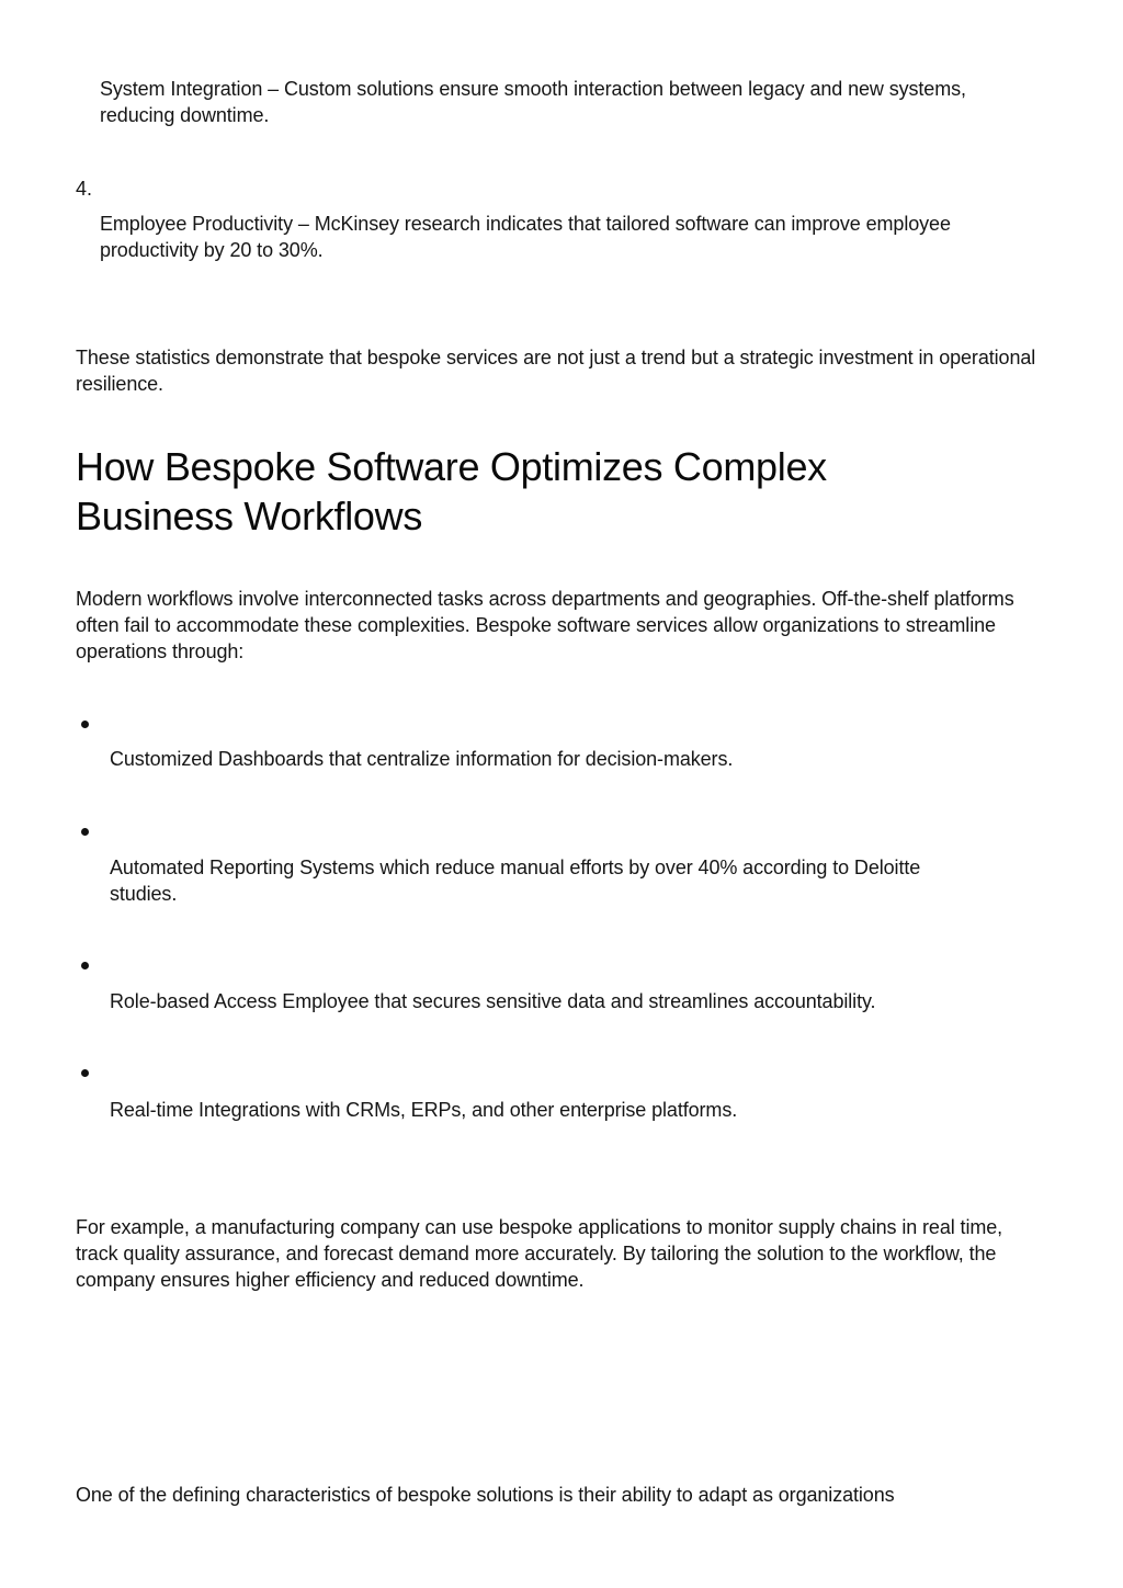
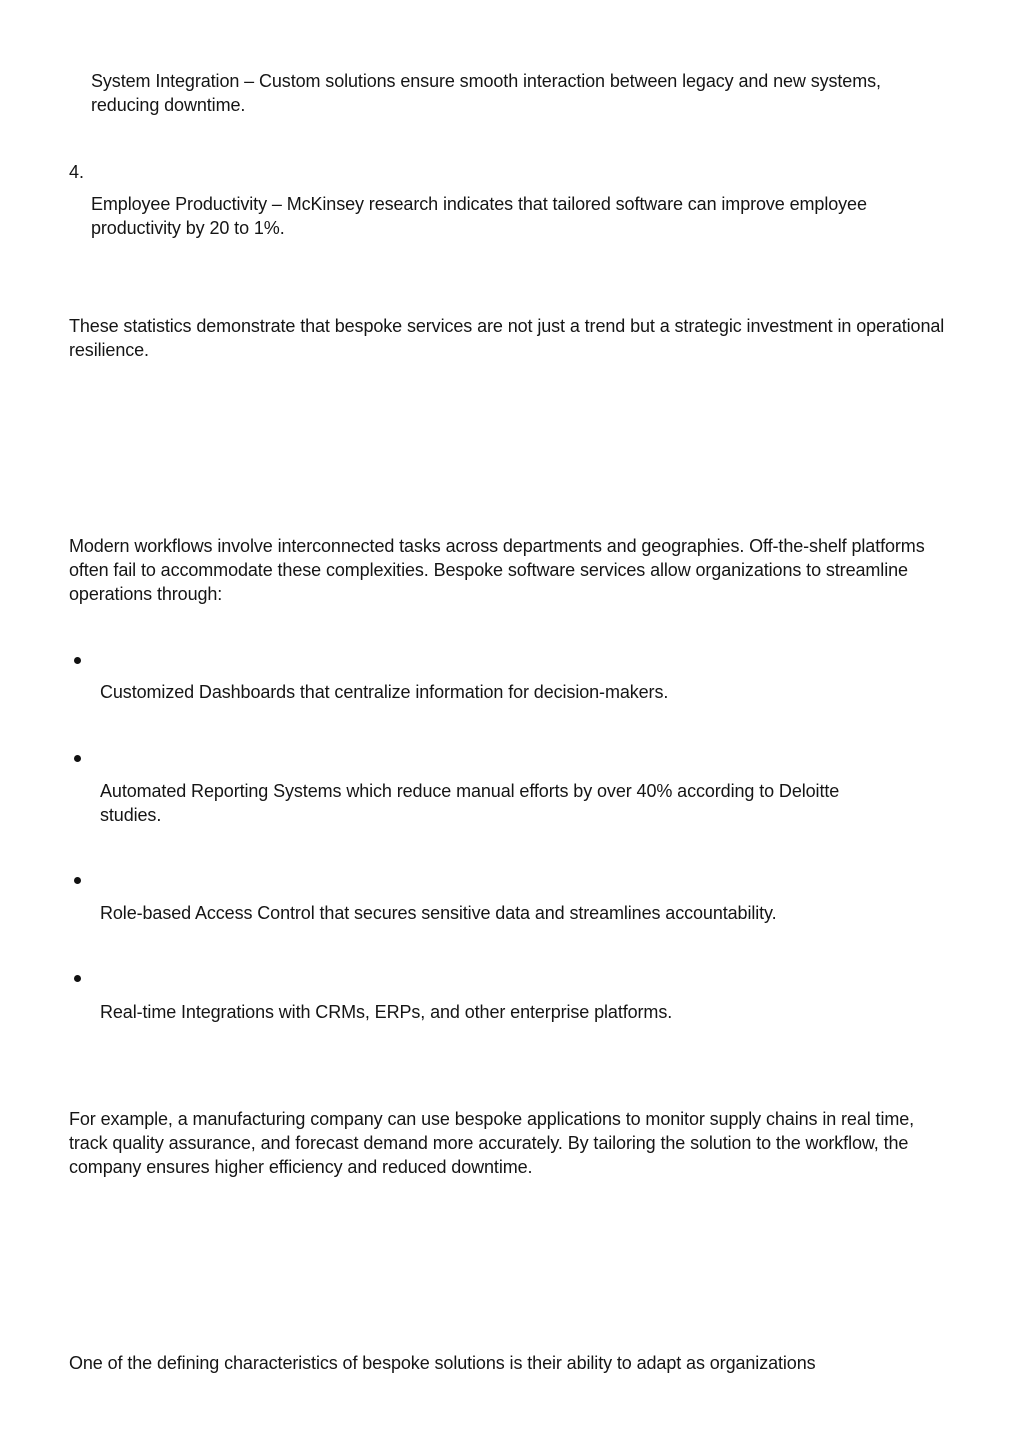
  System Integration – Custom solutions ensure smooth interaction between legacy and new systems, reducing downtime.
  4.
- Employee Productivity – McKinsey research indicates that tailored software can improve employee productivity by 20 to 30%.
+ Employee Productivity – McKinsey research indicates that tailored software can improve employee productivity by 20 to 1%.
  These statistics demonstrate that bespoke services are not just a trend but a strategic investment in operational resilience.
- How Bespoke Software Optimizes Complex Business Workflows
  Modern workflows involve interconnected tasks across departments and geographies. Off-the-shelf platforms often fail to accommodate these complexities. Bespoke software services allow organizations to streamline operations through:
  Customized Dashboards that centralize information for decision-makers.
  Automated Reporting Systems which reduce manual efforts by over 40% according to Deloitte studies.
- Role-based Access Employee that secures sensitive data and streamlines accountability.
+ Role-based Access Control that secures sensitive data and streamlines accountability.
  Real-time Integrations with CRMs, ERPs, and other enterprise platforms.
  For example, a manufacturing company can use bespoke applications to monitor supply chains in real time, track quality assurance, and forecast demand more accurately. By tailoring the solution to the workflow, the company ensures higher efficiency and reduced downtime.
  One of the defining characteristics of bespoke solutions is their ability to adapt as organizations
